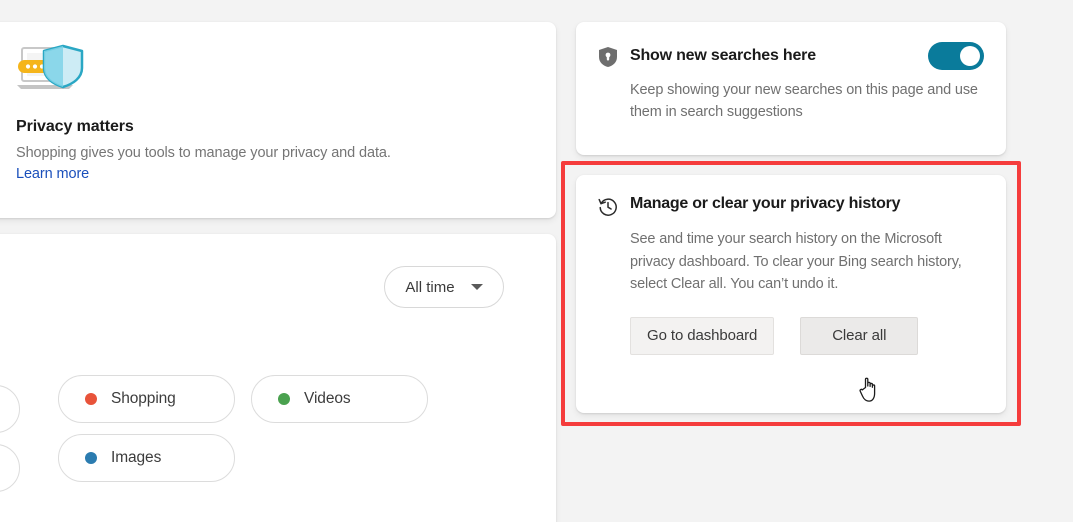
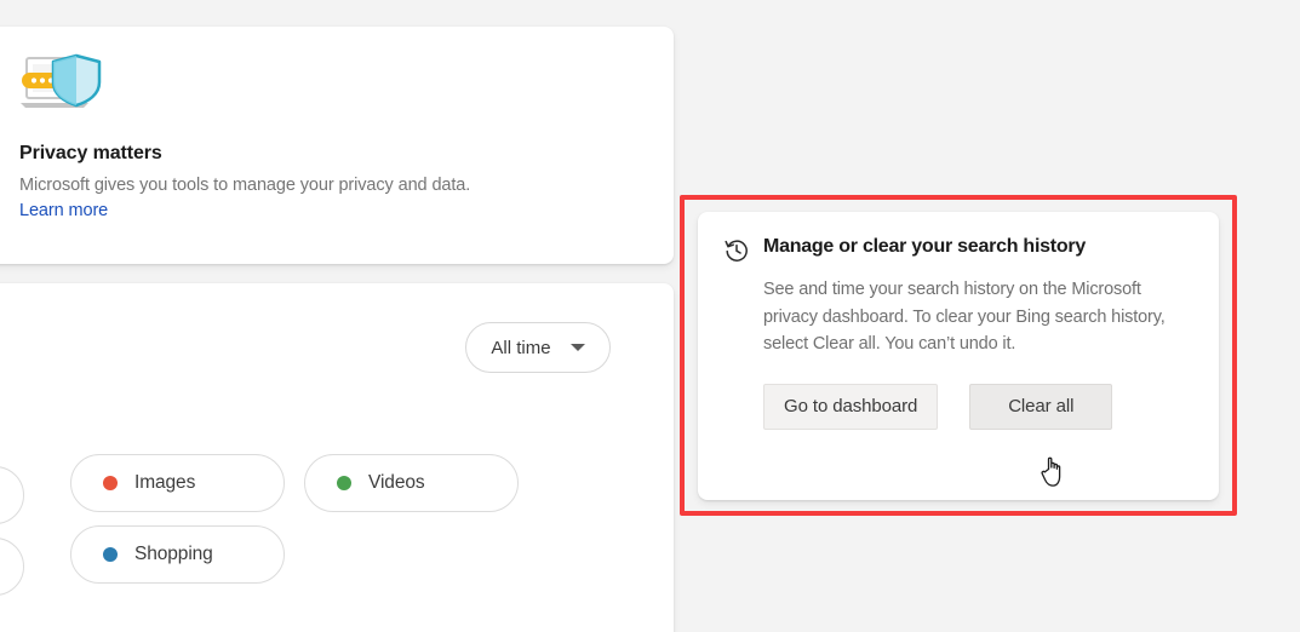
  Privacy matters
- Shopping gives you tools to manage your privacy and data.
+ Microsoft gives you tools to manage your privacy and data.
  Learn more
  All time
- Shopping
+ Images
  Videos
- Images
+ Shopping
- Show new searches here
- Keep showing your new searches on this page and use them in search suggestions
- Manage or clear your privacy history
+ Manage or clear your search history
  See and time your search history on the Microsoft privacy dashboard. To clear your Bing search history, select Clear all. You can’t undo it.
  Go to dashboard
  Clear all
